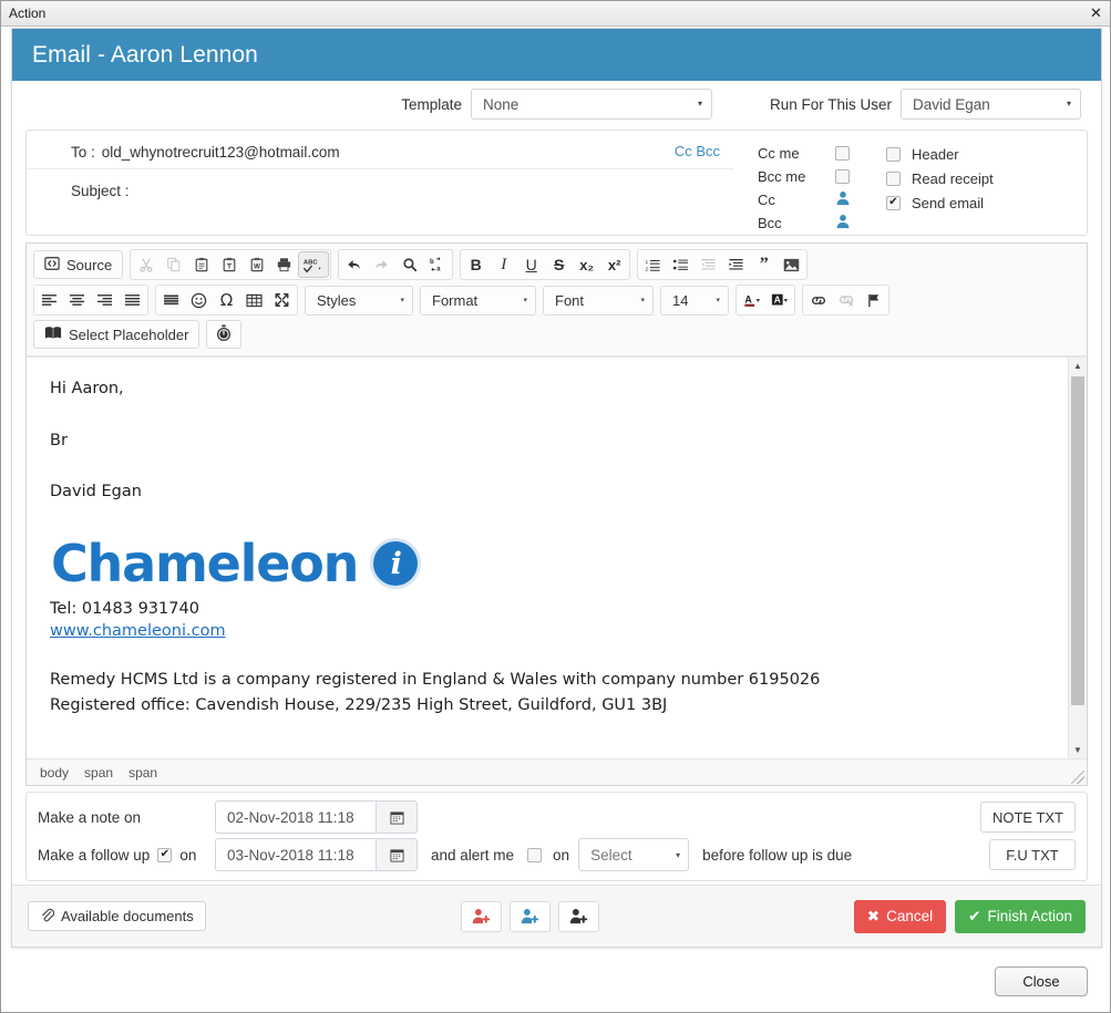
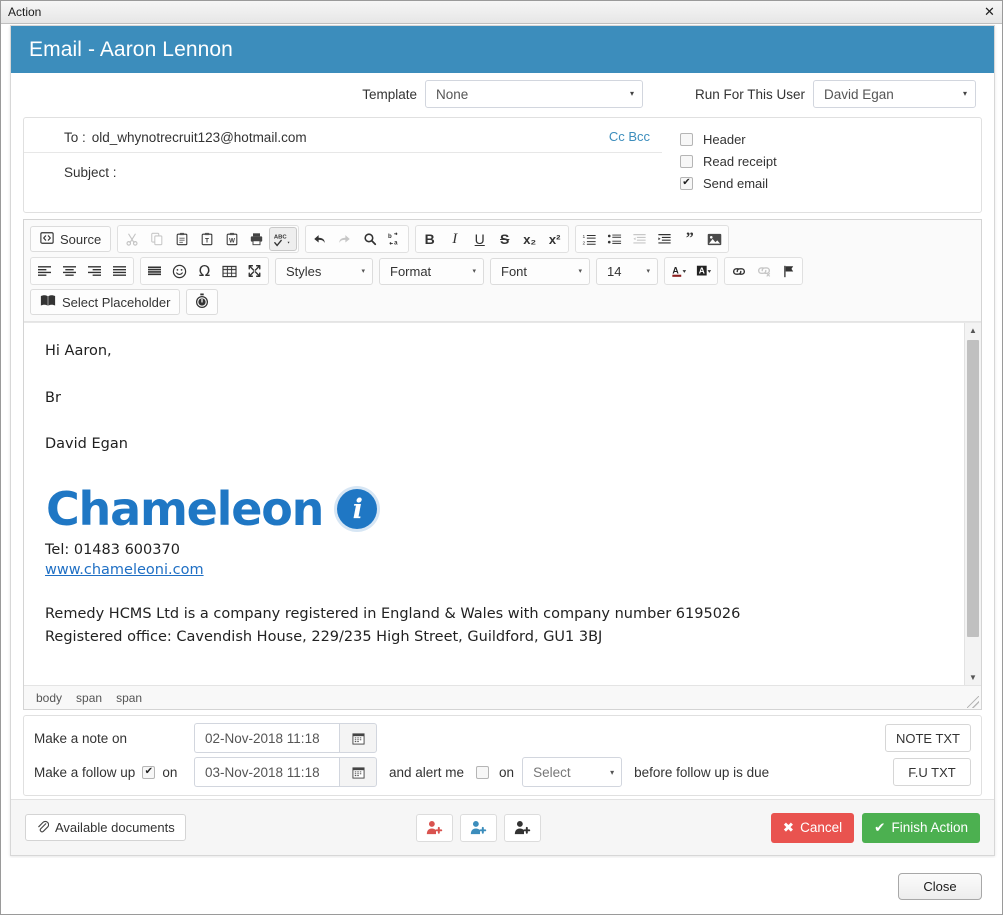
  Action
  ✕
  Email - Aaron Lennon
  Template
  None
  ▾
  Run For This User
  David Egan
  ▾
  To :
  old_whynotrecruit123@hotmail.com
  Subject :
  Cc Bcc
- Cc me
- Bcc me
- Cc
- Bcc
  Header
  Read receipt
  Send email
  Source
  B
  I
  U
  S
  x₂
  x²
  ”
  Ω
  Styles
  Format
  Font
  14
  A
  A
  Select Placeholder
  Hi Aaron,
  Br
  David Egan
  Chameleon
  i
- Tel: 01483 931740
+ Tel: 01483 600370
  www.chameleoni.com
  Remedy HCMS Ltd is a company registered in England & Wales with company number 6195026
  Registered office: Cavendish House, 229/235 High Street, Guildford, GU1 3BJ
  ▲
  ▼
  body
  span
  span
  Make a note on
  02-Nov-2018 11:18
  NOTE TXT
  Make a follow up
  on
  03-Nov-2018 11:18
  and alert me
  on
  Select
  ▾
  before follow up is due
  F.U TXT
  Available documents
  ✖
  Cancel
  ✔
  Finish Action
  Close
